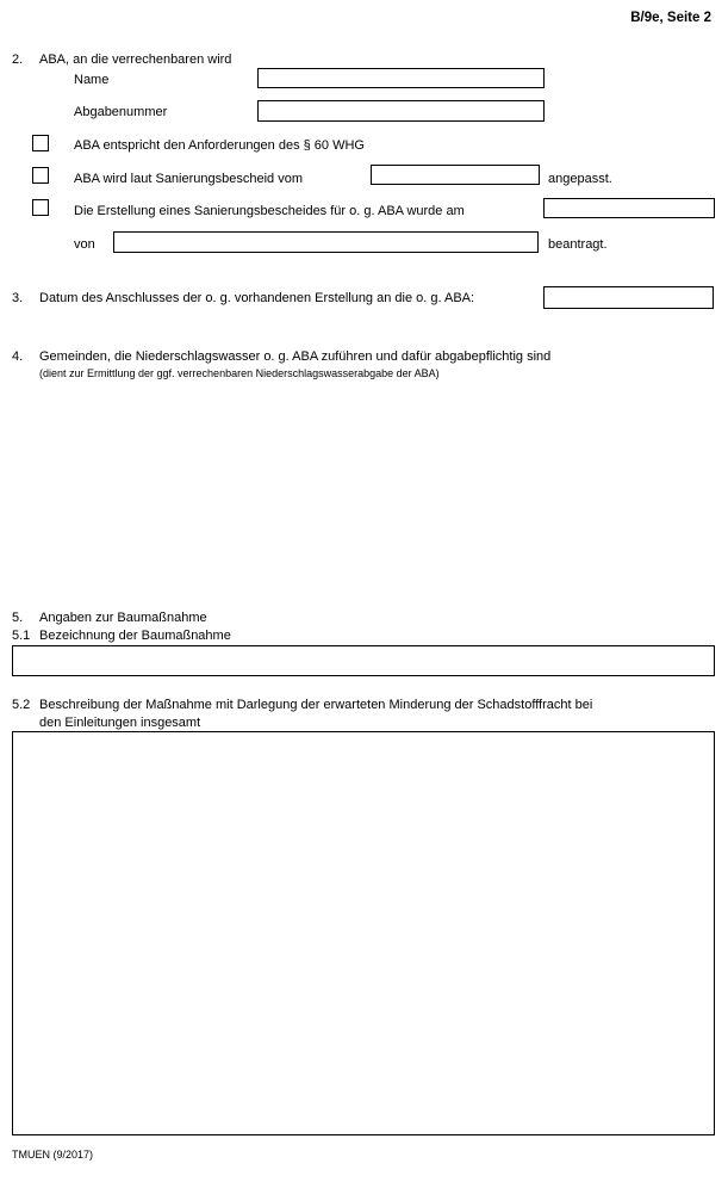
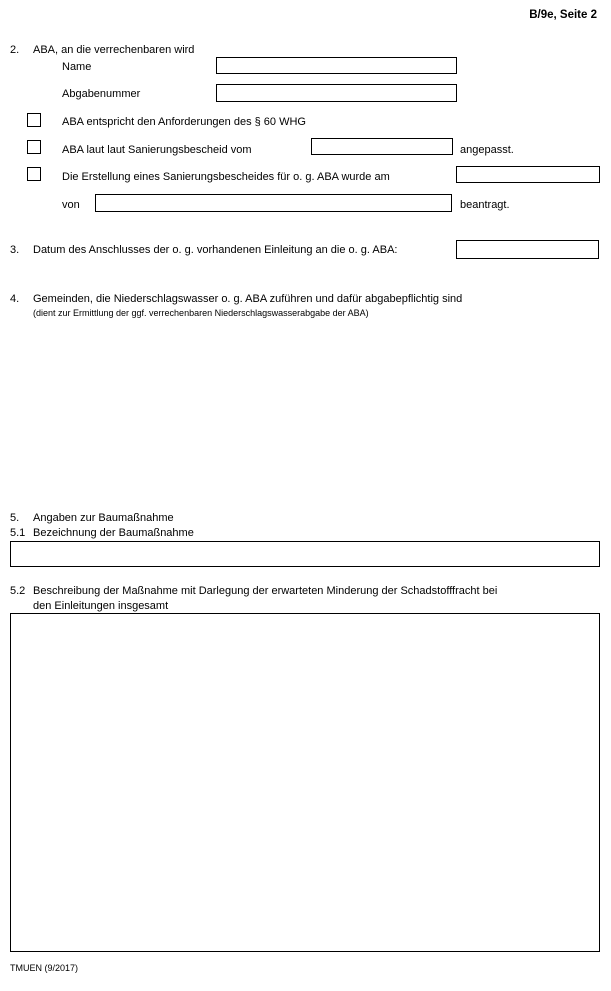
  B/9e, Seite 2
  2.
  ABA, an die verrechenbaren wird
  Name
  Abgabenummer
  ABA entspricht den Anforderungen des § 60 WHG
- ABA wird laut Sanierungsbescheid vom
+ ABA laut laut Sanierungsbescheid vom
  angepasst.
  Die Erstellung eines Sanierungsbescheides für o. g. ABA wurde am
  von
  beantragt.
  3.
- Datum des Anschlusses der o. g. vorhandenen Erstellung an die o. g. ABA:
+ Datum des Anschlusses der o. g. vorhandenen Einleitung an die o. g. ABA:
  4.
  Gemeinden, die Niederschlagswasser o. g. ABA zuführen und dafür abgabepflichtig sind
  (dient zur Ermittlung der ggf. verrechenbaren Niederschlagswasserabgabe der ABA)
  5.
  Angaben zur Baumaßnahme
  5.1
  Bezeichnung der Baumaßnahme
  5.2
  Beschreibung der Maßnahme mit Darlegung der erwarteten Minderung der Schadstofffracht bei
  den Einleitungen insgesamt
  TMUEN (9/2017)
